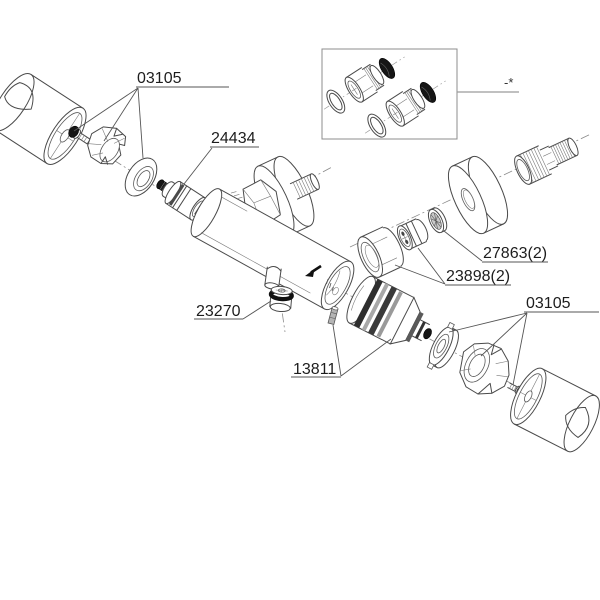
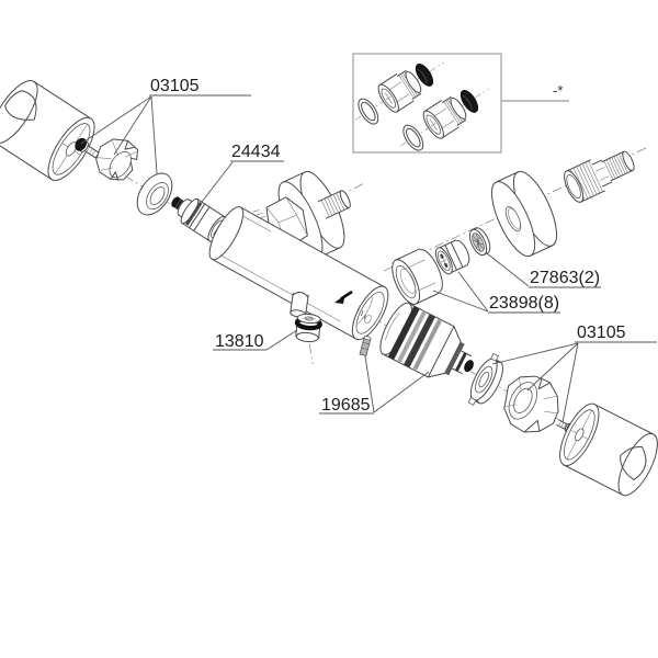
  -*
  03105
  24434
  27863(2)
- 23898(2)
+ 23898(8)
- 23270
+ 13810
- 13811
+ 19685
  03105
